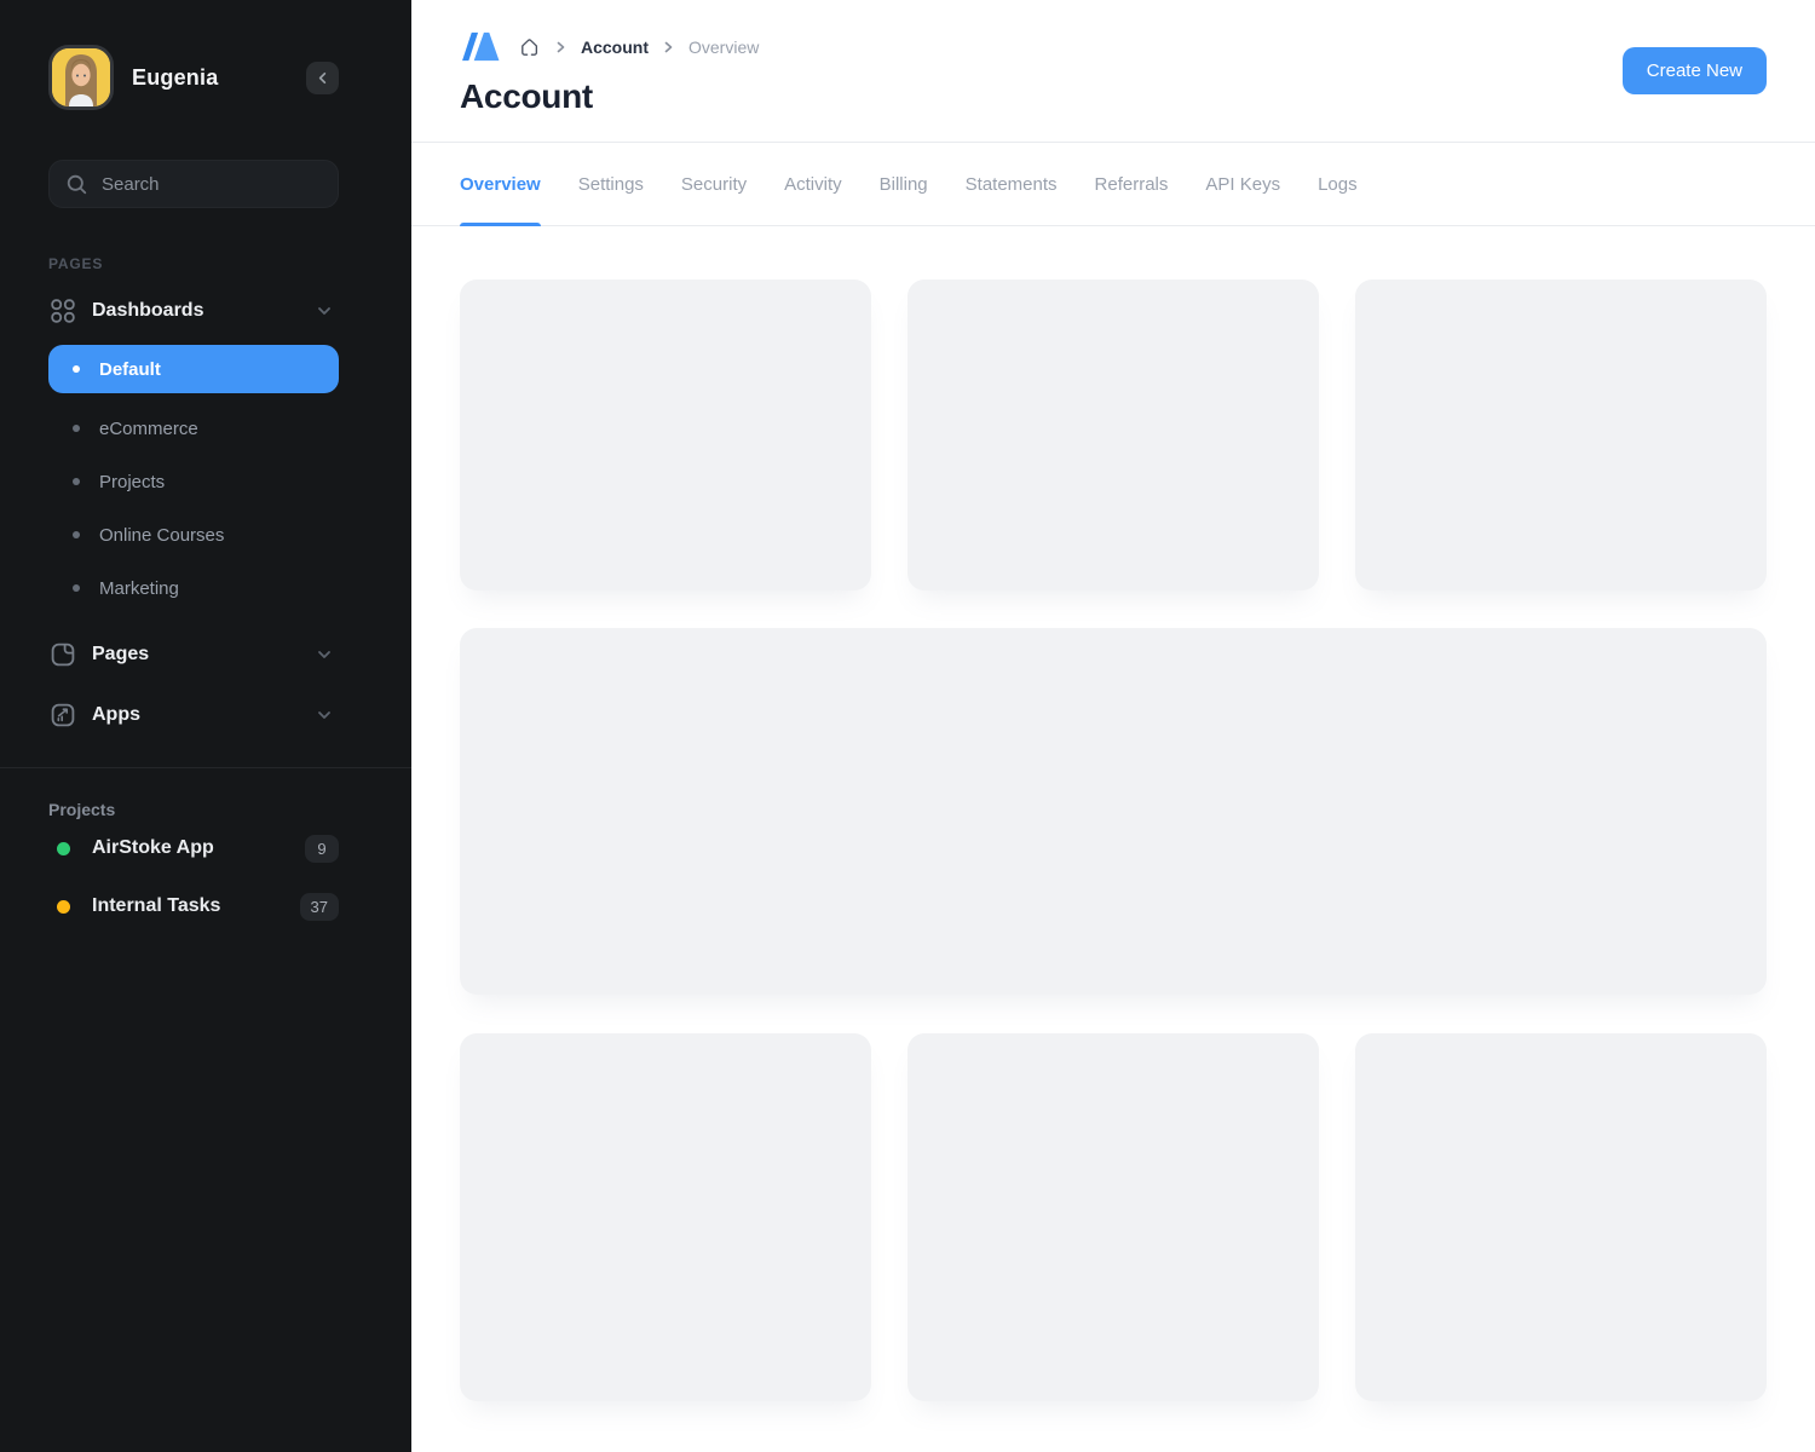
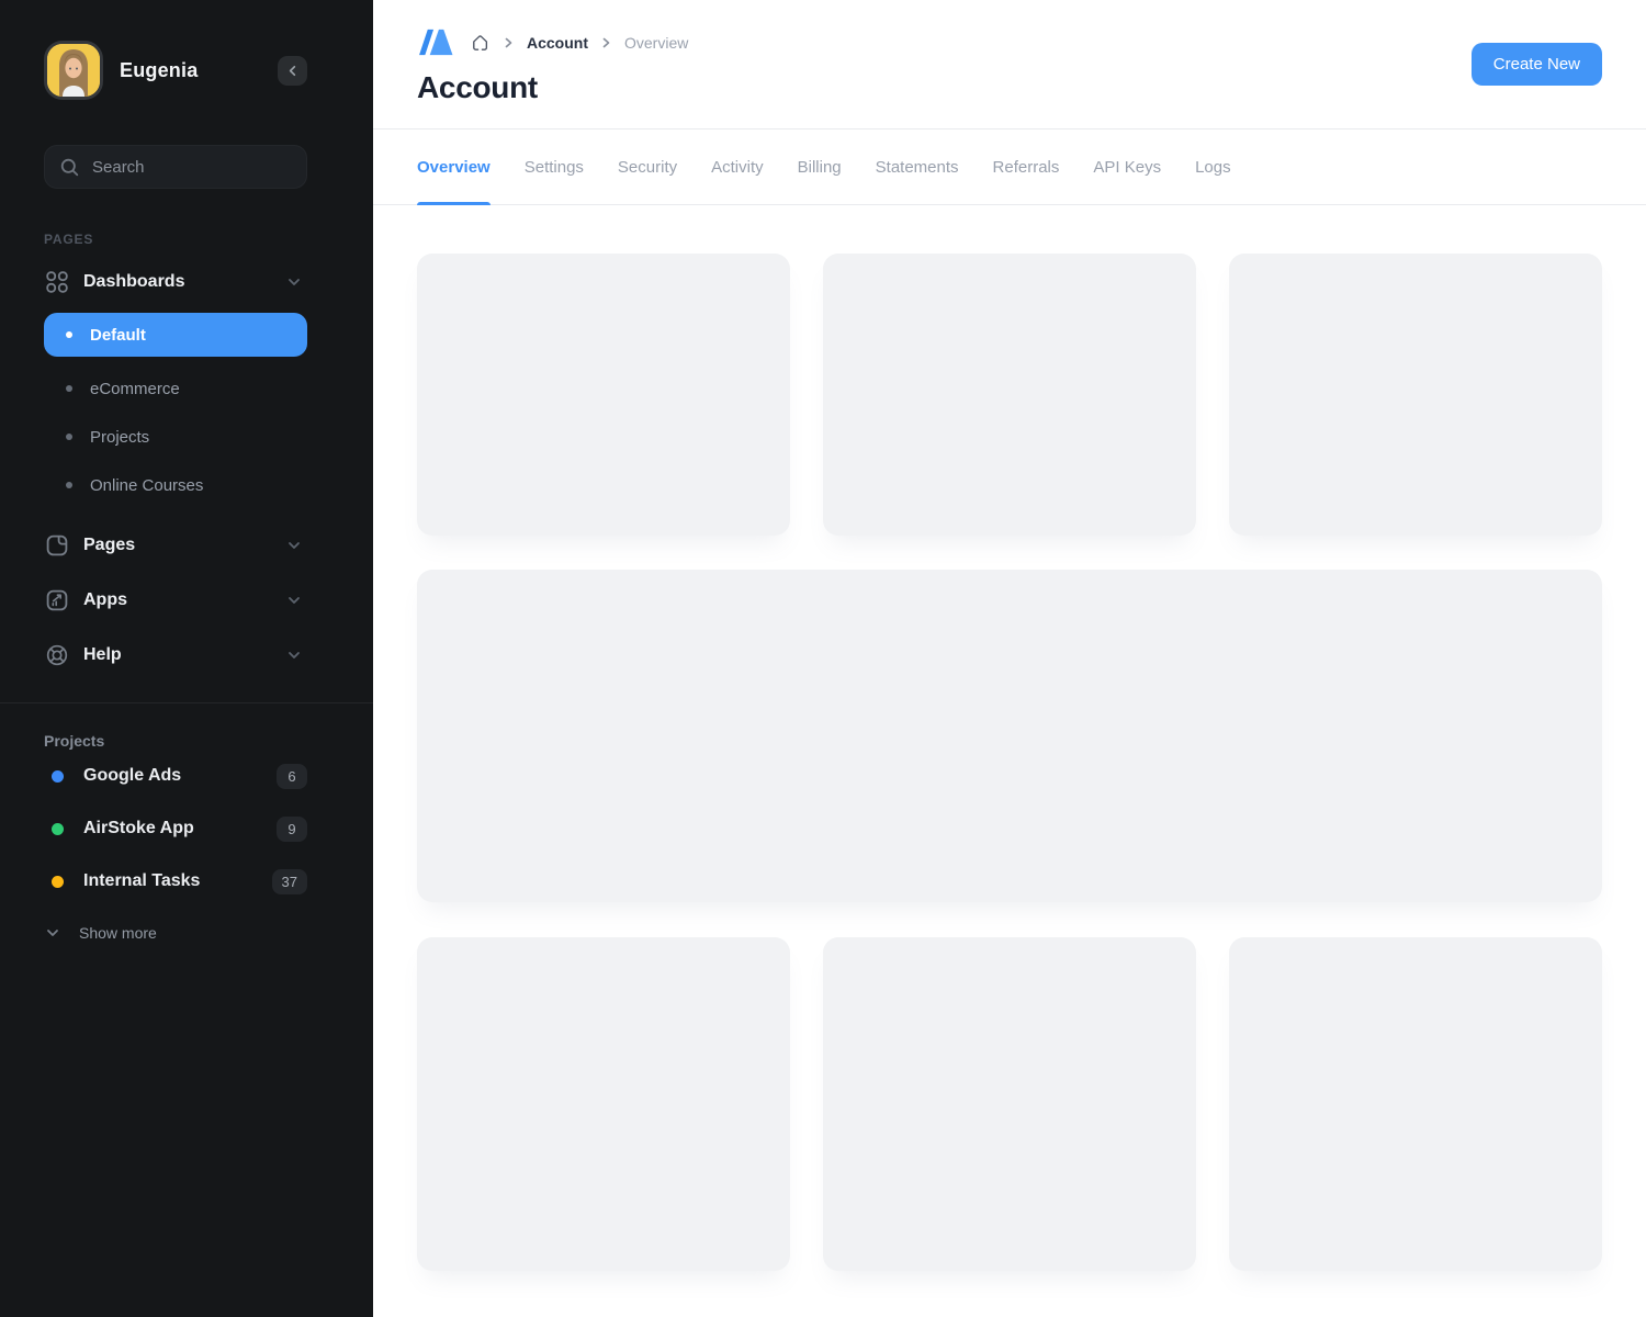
  Eugenia
  Search
  PAGES
  Dashboards
  Default
  eCommerce
  Projects
  Online Courses
- Marketing
  Pages
  Apps
+ Help
  Projects
+ Google Ads
+ 6
  AirStoke App
  9
  Internal Tasks
  37
+ Show more
  Account
  Overview
  Account
  Create New
  Overview
  Settings
  Security
  Activity
  Billing
  Statements
  Referrals
  API Keys
  Logs
